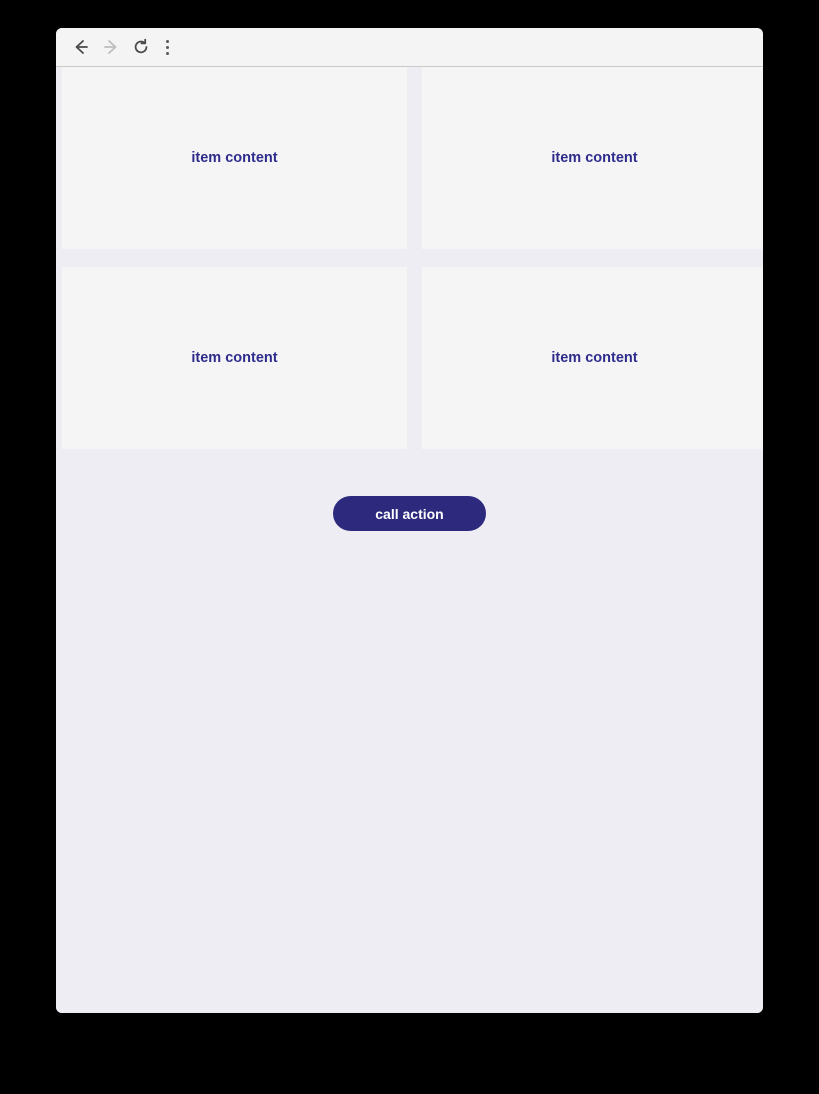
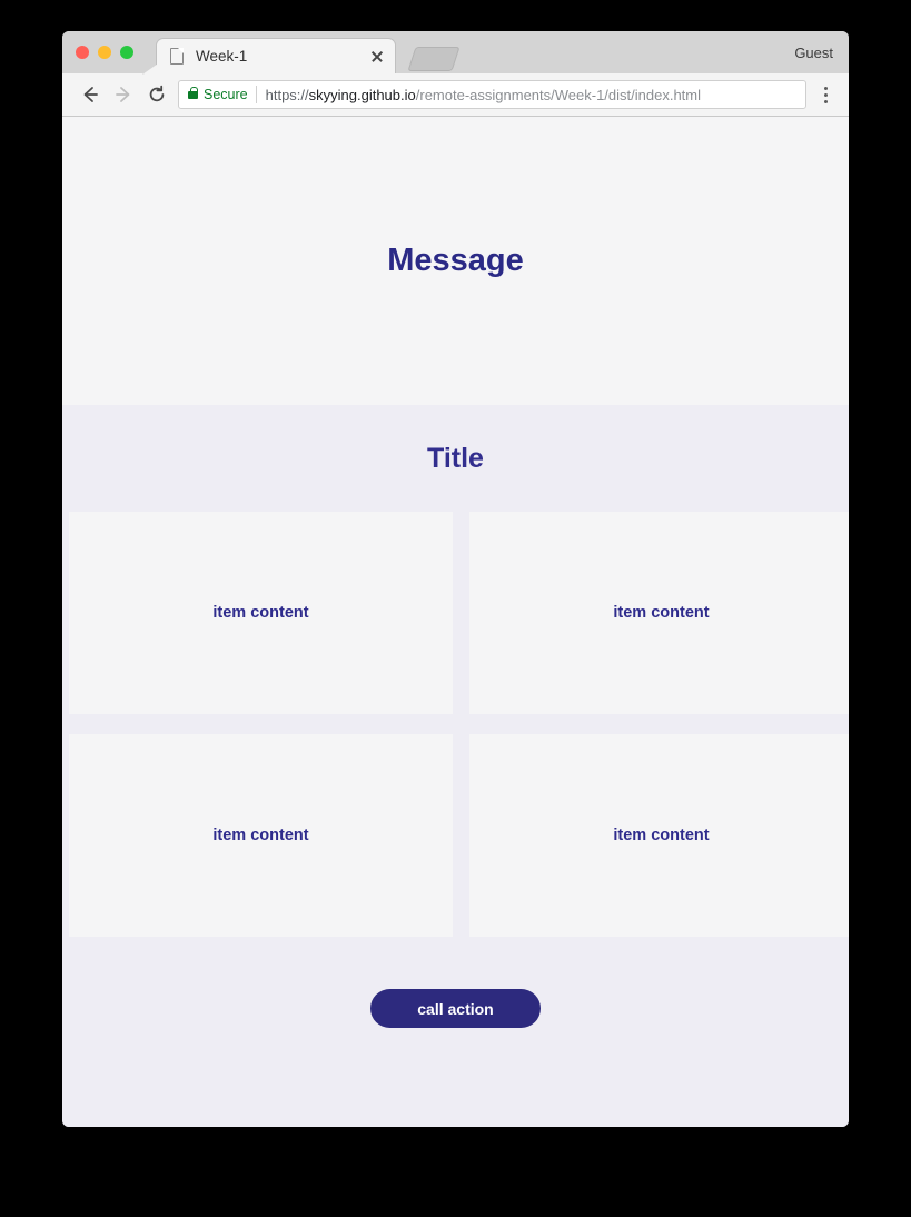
+ Week-1
+ Guest
+ Secure
+ https://skyying.github.io/remote-assignments/Week-1/dist/index.html
+ Message
+ Title
  item content
  item content
  item content
  item content
  call action
